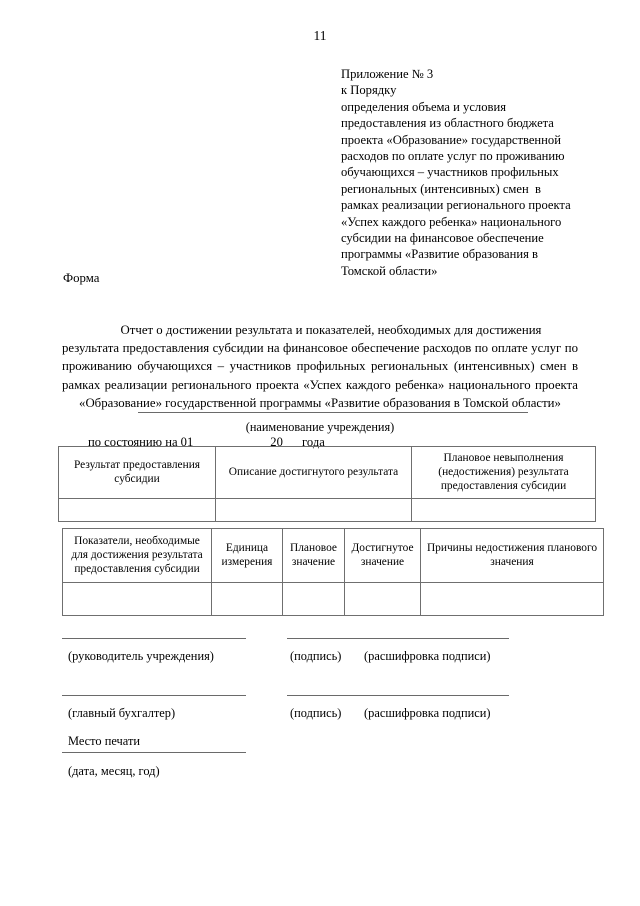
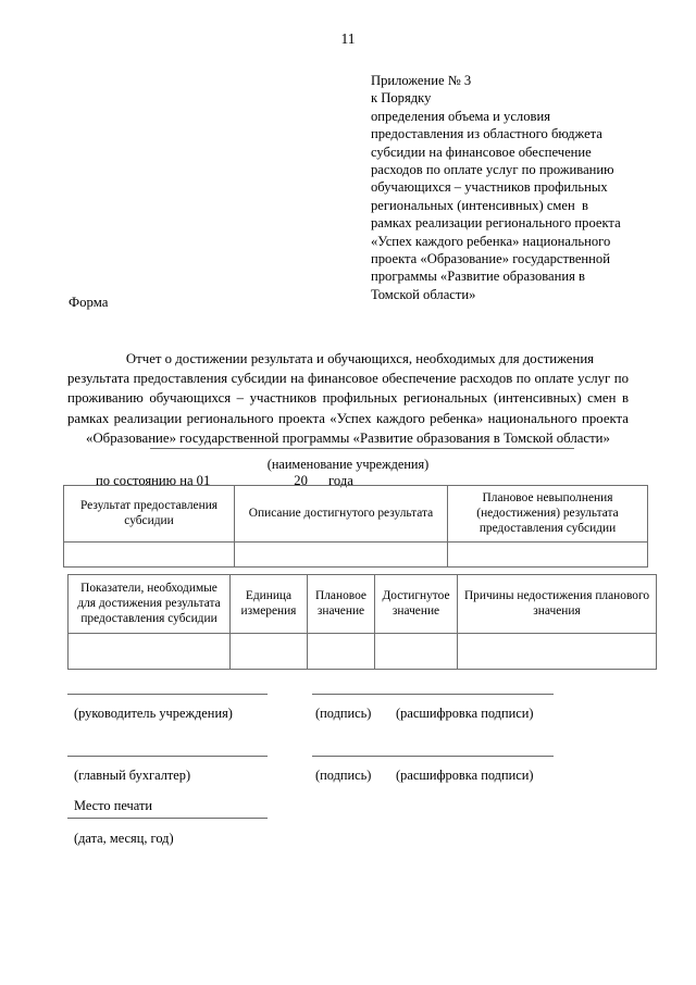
  11
  Приложение № 3
  к Порядку
  определения объема и условия
  предоставления из областного бюджета
- проекта «Образование» государственной
+ субсидии на финансовое обеспечение
  расходов по оплате услуг по проживанию
  обучающихся – участников профильных
  региональных (интенсивных) смен в
  рамках реализации регионального проекта
  «Успех каждого ребенка» национального
- субсидии на финансовое обеспечение
+ проекта «Образование» государственной
  программы «Развитие образования в
  Томской области»
  Форма
- Отчет о достижении результата и показателей, необходимых для достижения
+ Отчет о достижении результата и обучающихся, необходимых для достижения
  результата предоставления субсидии на финансовое обеспечение расходов по оплате услуг по проживанию обучающихся – участников профильных региональных (интенсивных) смен в рамках реализации регионального проекта «Успех каждого ребенка» национального проекта «Образование» государственной программы «Развитие образования в Томской области»
  (наименование учреждения)
  по состоянию на 01 20 года
  Результат предоставления субсидии	Описание достигнутого результата	Плановое невыполнения (недостижения) результата предоставления субсидии
  Показатели, необходимые для достижения результата предоставления субсидии	Единица измерения	Плановое значение	Достигнутое значение	Причины недостижения планового значения
  (руководитель учреждения)
  (подпись)
  (расшифровка подписи)
  (главный бухгалтер)
  (подпись)
  (расшифровка подписи)
  Место печати
  (дата, месяц, год)
